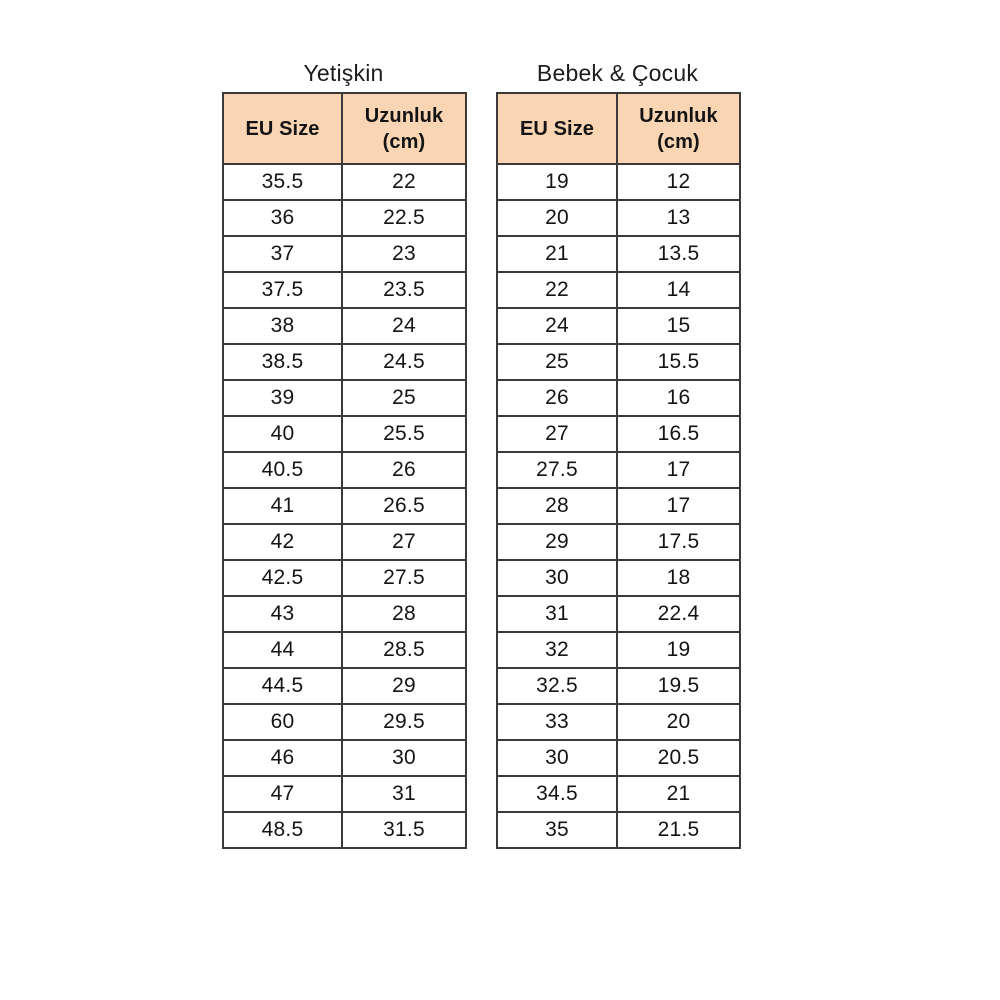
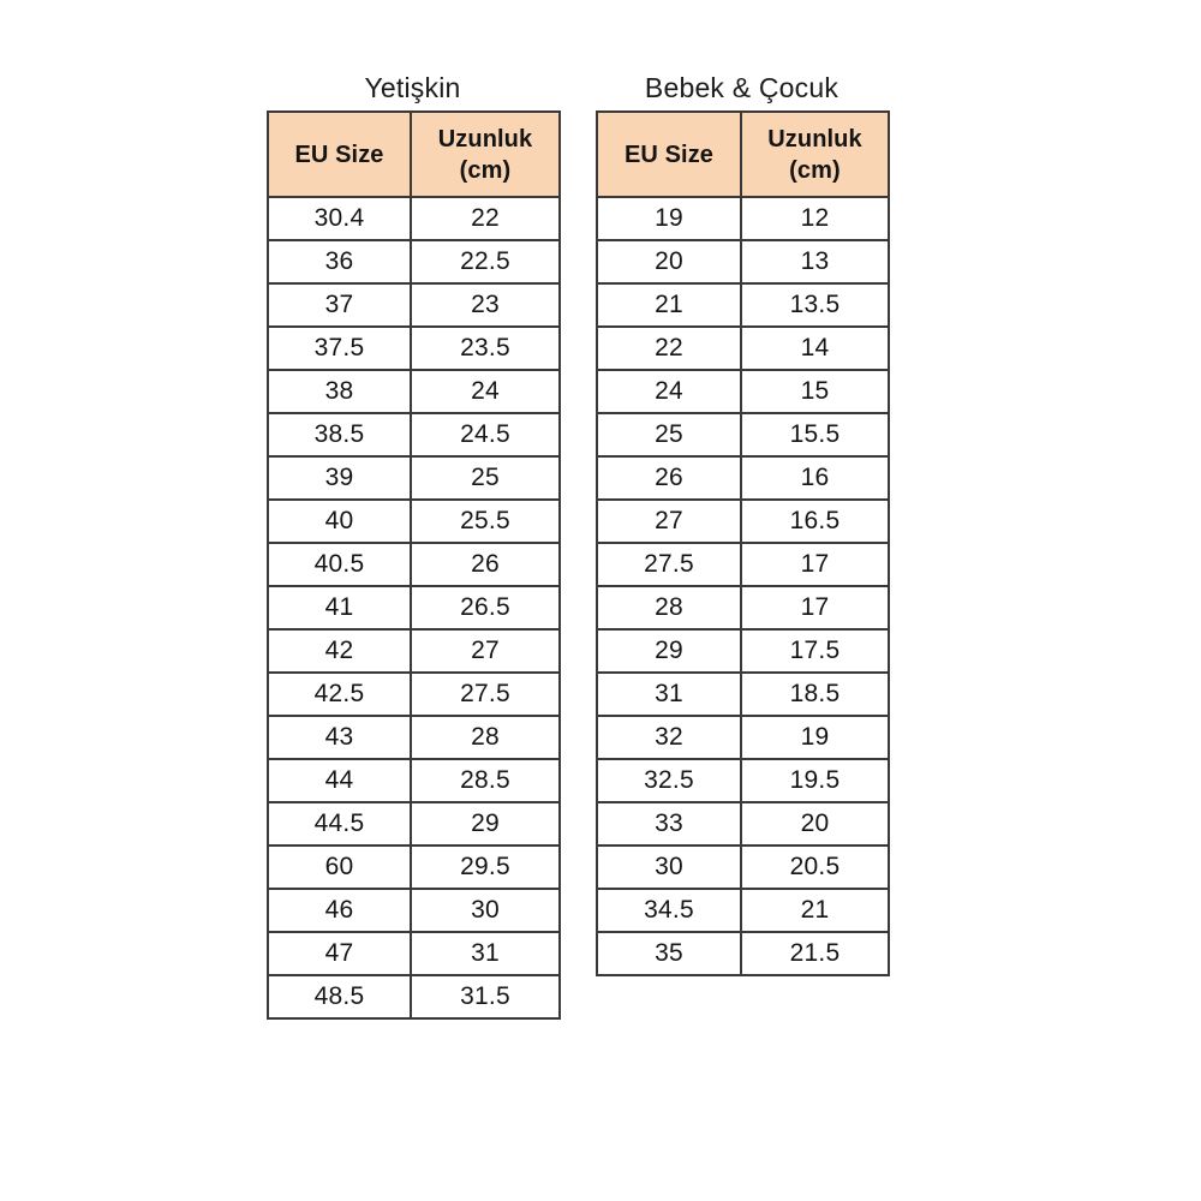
  Yetişkin
  EU Size	Uzunluk (cm)
- 35.5	22
+ 30.4	22
  36	22.5
  37	23
  37.5	23.5
  38	24
  38.5	24.5
  39	25
  40	25.5
  40.5	26
  41	26.5
  42	27
  42.5	27.5
  43	28
  44	28.5
  44.5	29
  60	29.5
  46	30
  47	31
  48.5	31.5
  Bebek & Çocuk
  EU Size	Uzunluk (cm)
  19	12
  20	13
  21	13.5
  22	14
  24	15
  25	15.5
  26	16
  27	16.5
  27.5	17
  28	17
  29	17.5
- 30	18
- 31	22.4
+ 31	18.5
  32	19
  32.5	19.5
  33	20
  30	20.5
  34.5	21
  35	21.5
